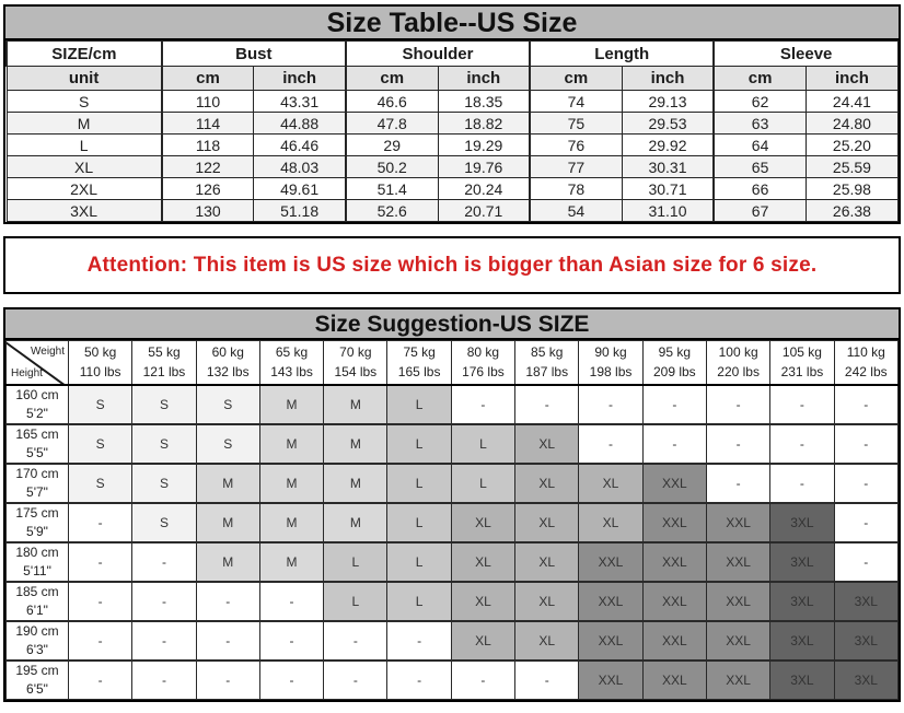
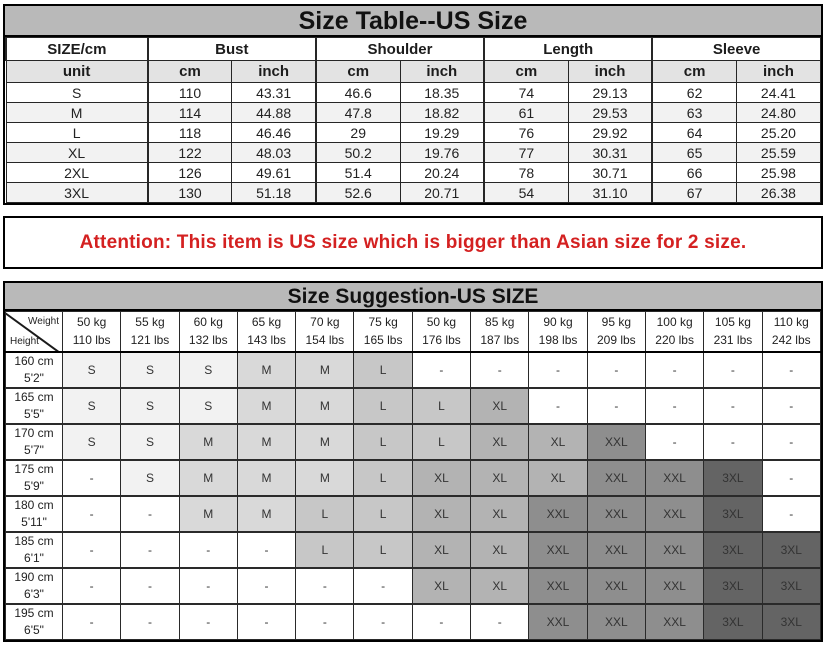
  Size Table--US Size
  SIZE/cm	Bust	Shoulder	Length	Sleeve
  unit	cm	inch	cm	inch	cm	inch	cm	inch
  S	110	43.31	46.6	18.35	74	29.13	62	24.41
- M	114	44.88	47.8	18.82	75	29.53	63	24.80
+ M	114	44.88	47.8	18.82	61	29.53	63	24.80
  L	118	46.46	29	19.29	76	29.92	64	25.20
  XL	122	48.03	50.2	19.76	77	30.31	65	25.59
  2XL	126	49.61	51.4	20.24	78	30.71	66	25.98
  3XL	130	51.18	52.6	20.71	54	31.10	67	26.38
- Attention: This item is US size which is bigger than Asian size for 6 size.
+ Attention: This item is US size which is bigger than Asian size for 2 size.
  Size Suggestion-US SIZE
- WeightHeight	50 kg110 lbs	55 kg121 lbs	60 kg132 lbs	65 kg143 lbs	70 kg154 lbs	75 kg165 lbs	80 kg176 lbs	85 kg187 lbs	90 kg198 lbs	95 kg209 lbs	100 kg220 lbs	105 kg231 lbs	110 kg242 lbs
+ WeightHeight	50 kg110 lbs	55 kg121 lbs	60 kg132 lbs	65 kg143 lbs	70 kg154 lbs	75 kg165 lbs	50 kg176 lbs	85 kg187 lbs	90 kg198 lbs	95 kg209 lbs	100 kg220 lbs	105 kg231 lbs	110 kg242 lbs
  160 cm5'2"	S	S	S	M	M	L	-	-	-	-	-	-	-
  165 cm5'5"	S	S	S	M	M	L	L	XL	-	-	-	-	-
  170 cm5'7"	S	S	M	M	M	L	L	XL	XL	XXL	-	-	-
  175 cm5'9"	-	S	M	M	M	L	XL	XL	XL	XXL	XXL	3XL	-
  180 cm5'11"	-	-	M	M	L	L	XL	XL	XXL	XXL	XXL	3XL	-
  185 cm6'1"	-	-	-	-	L	L	XL	XL	XXL	XXL	XXL	3XL	3XL
  190 cm6'3"	-	-	-	-	-	-	XL	XL	XXL	XXL	XXL	3XL	3XL
  195 cm6'5"	-	-	-	-	-	-	-	-	XXL	XXL	XXL	3XL	3XL
